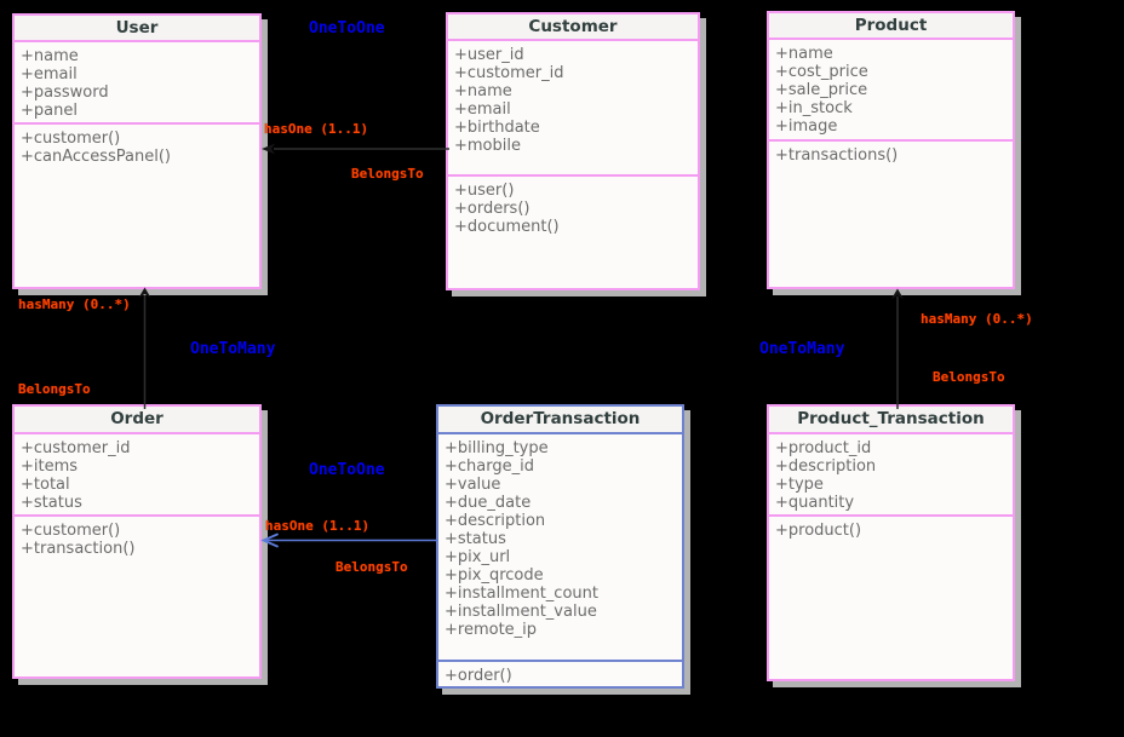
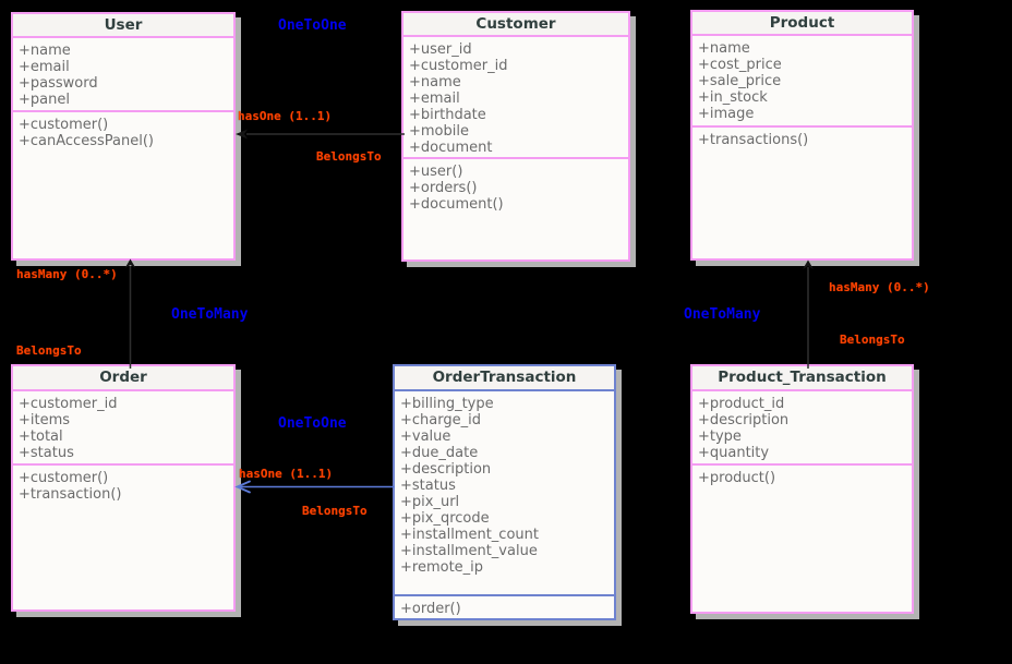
  User
  +name
  +email
  +password
  +panel
  +customer()
  +canAccessPanel()
  Customer
  +user_id
  +customer_id
  +name
  +email
  +birthdate
  +mobile
+ +document
  +user()
  +orders()
  +document()
  Product
  +name
  +cost_price
  +sale_price
  +in_stock
  +image
  +transactions()
  Order
  +customer_id
  +items
  +total
  +status
  +customer()
  +transaction()
  OrderTransaction
  +billing_type
  +charge_id
  +value
  +due_date
  +description
  +status
  +pix_url
  +pix_qrcode
  +installment_count
  +installment_value
  +remote_ip
  +order()
  Product_Transaction
  +product_id
  +description
  +type
  +quantity
  +product()
  OneToOne
  hasOne (1..1)
  BelongsTo
  hasMany (0..*)
  OneToMany
  BelongsTo
  OneToOne
  hasOne (1..1)
  BelongsTo
  hasMany (0..*)
  OneToMany
  BelongsTo
